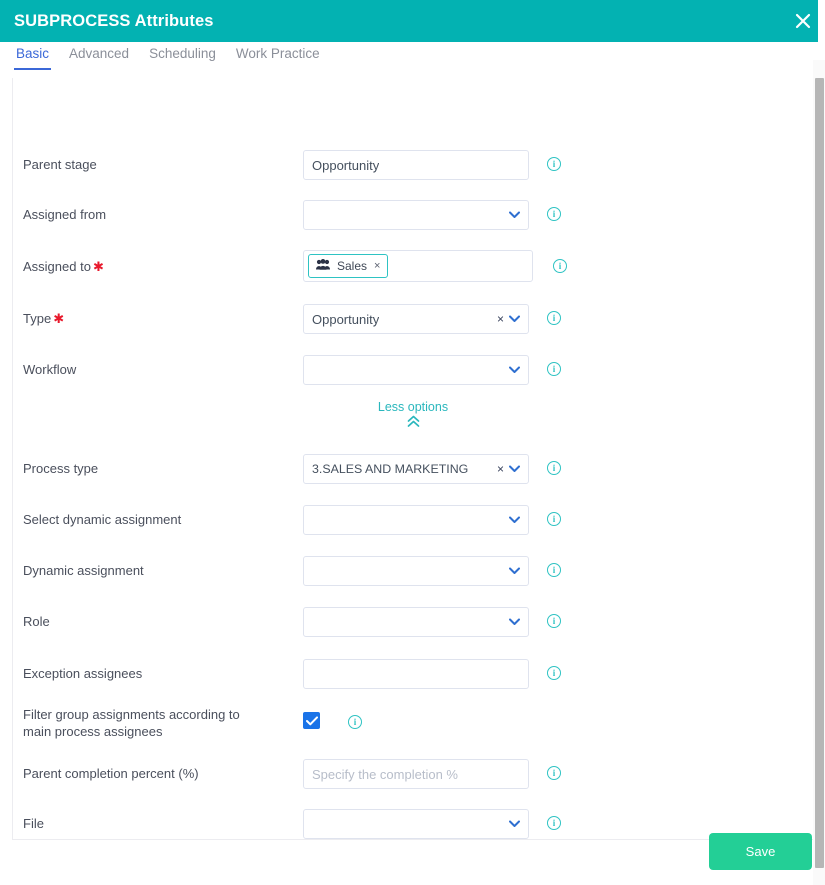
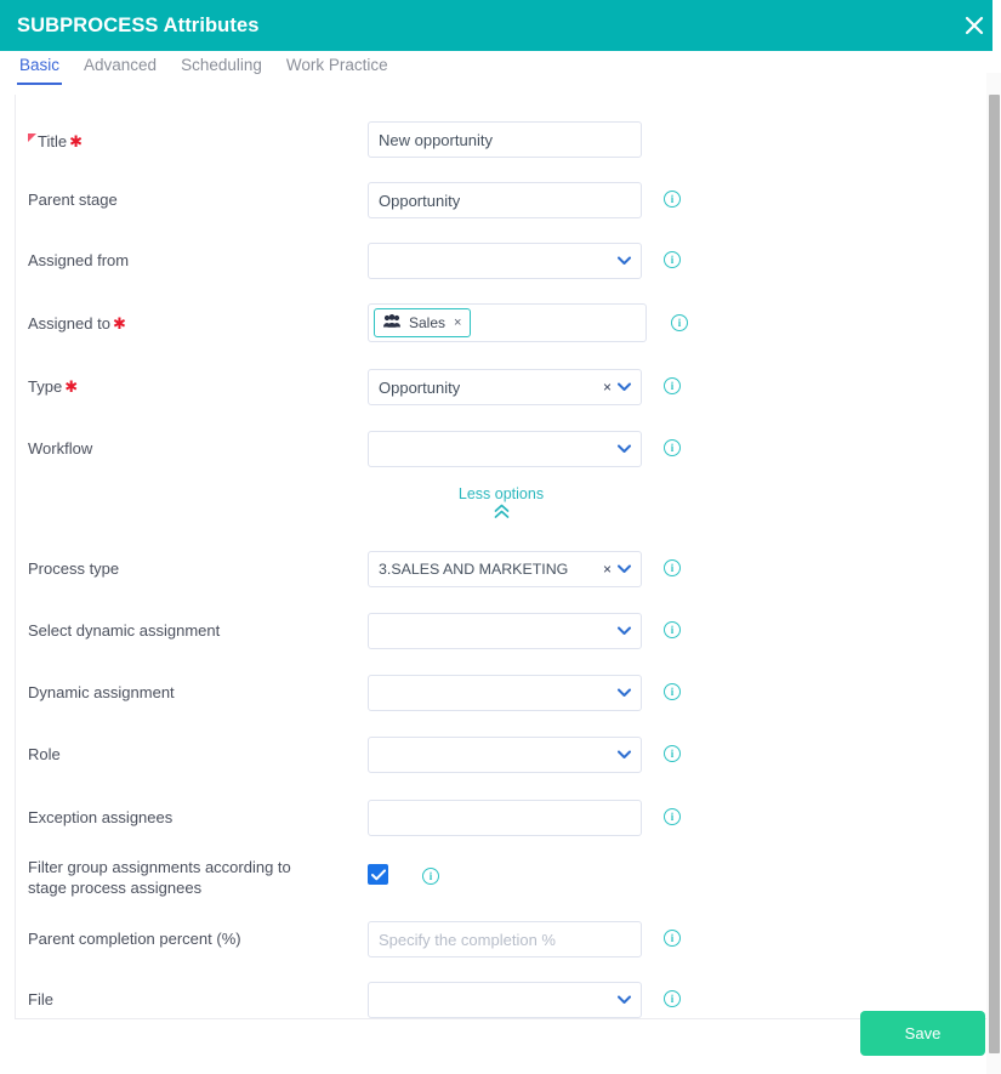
  SUBPROCESS Attributes
  Basic
  Advanced
  Scheduling
  Work Practice
+ Title ✱
+ New opportunity
  Parent stage
  Opportunity
  i
  Assigned from
  i
  Assigned to ✱
  Sales
  ×
  i
  Type ✱
  Opportunity
  ×
  i
  Workflow
  i
  Less options
  Process type
  3.SALES AND MARKETING
  ×
  i
  Select dynamic assignment
  i
  Dynamic assignment
  i
  Role
  i
  Exception assignees
  i
- Filter group assignments according to main process assignees
+ Filter group assignments according to stage process assignees
  i
  Parent completion percent (%)
  Specify the completion %
  i
  File
  i
  Save
